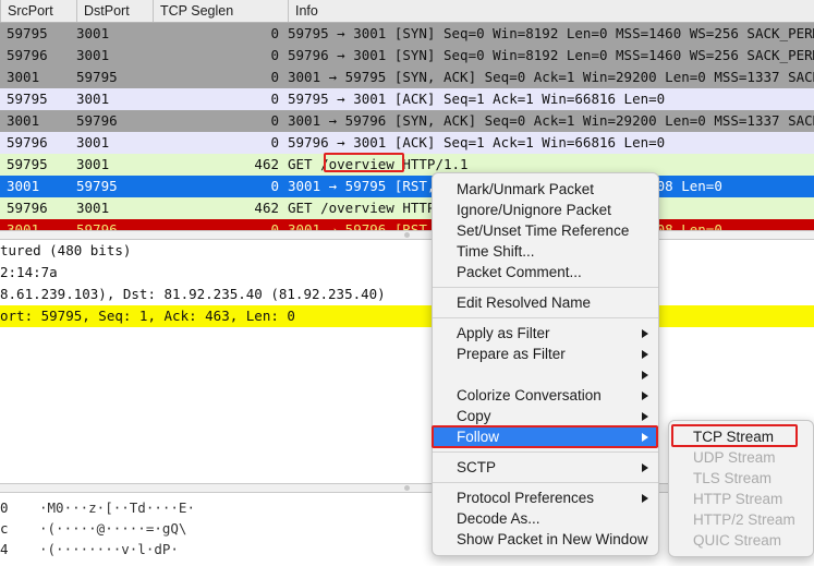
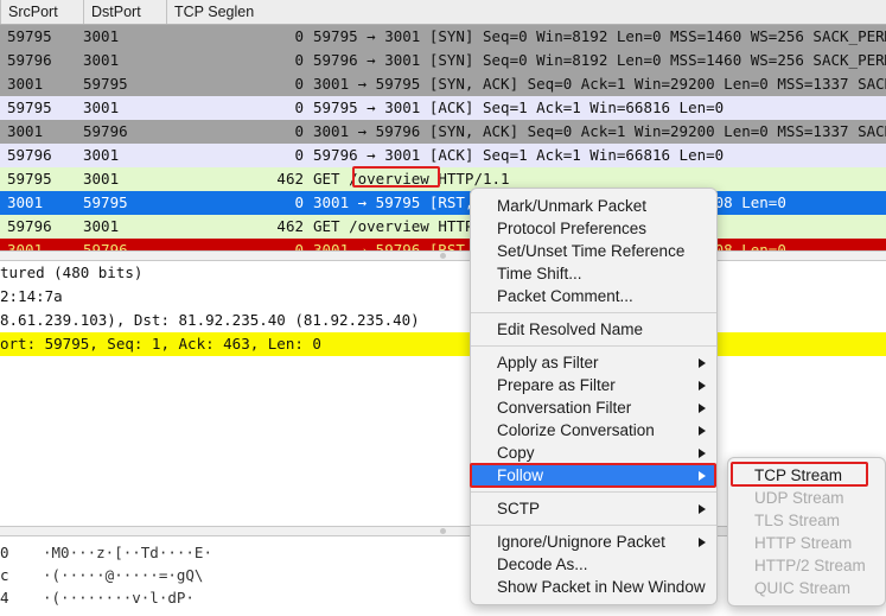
  SrcPort
  DstPort
  TCP Seglen
- Info
  59795
  3001
  0
  59795 → 3001 [SYN] Seq=0 Win=8192 Len=0 MSS=1460 WS=256 SACK_PER
  59796
  3001
  0
  59796 → 3001 [SYN] Seq=0 Win=8192 Len=0 MSS=1460 WS=256 SACK_PER
  3001
  59795
  0
  3001 → 59795 [SYN, ACK] Seq=0 Ack=1 Win=29200 Len=0 MSS=1337 SAC
  59795
  3001
  0
  59795 → 3001 [ACK] Seq=1 Ack=1 Win=66816 Len=0
  3001
  59796
  0
  3001 → 59796 [SYN, ACK] Seq=0 Ack=1 Win=29200 Len=0 MSS=1337 SAC
  59796
  3001
  0
  59796 → 3001 [ACK] Seq=1 Ack=1 Win=66816 Len=0
  59795
  3001
  462
  GET /overview HTTP/1.1
  3001
  59795
  0
  59796
  3001
  462
  GET /overview HTT
  tured (480 bits)
  2:14:7a
  8.61.239.103), Dst: 81.92.235.40 (81.92.235.40)
  ort: 59795, Seq: 1, Ack: 463, Len: 0
  0 ·M0···z·[··Td····E·
  c ·(·····@·····=·gQ\
  4 ·(········v·l·dP·
  Mark/Unmark Packet
- Ignore/Unignore Packet
+ Protocol Preferences
  Set/Unset Time Reference
  Time Shift...
  Packet Comment...
  Edit Resolved Name
  Apply as Filter
  Prepare as Filter
+ Conversation Filter
  Colorize Conversation
  Copy
  Follow
  SCTP
- Protocol Preferences
+ Ignore/Unignore Packet
  Decode As...
  Show Packet in New Window
  TCP Stream
  UDP Stream
  TLS Stream
  HTTP Stream
  HTTP/2 Stream
  QUIC Stream
